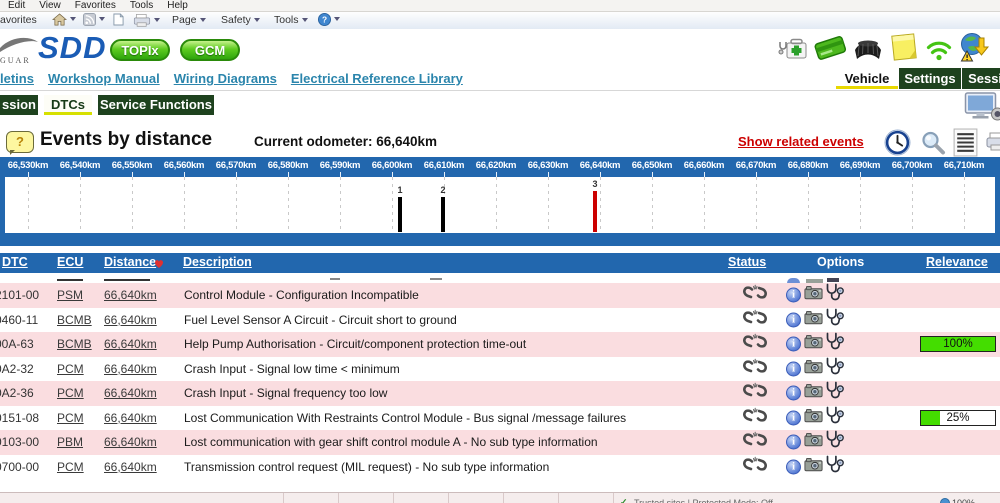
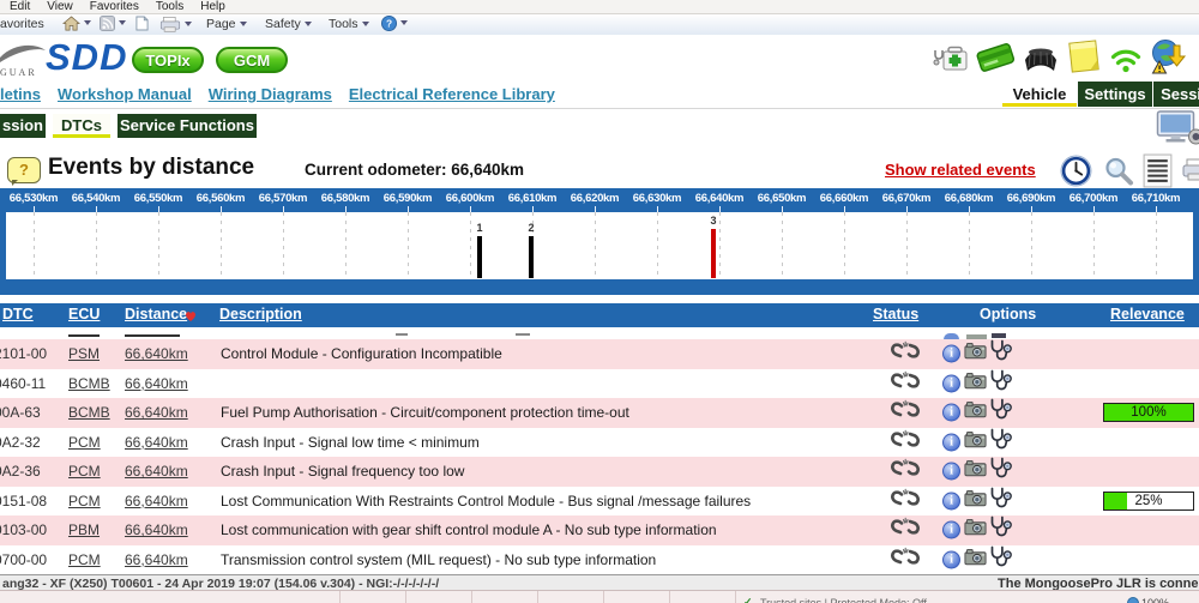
  Edit View Favorites Tools Help
  avorites
  Page
  Safety
  Tools
  GUAR
  SDD
  TOPIx
  GCM
  letins Workshop Manual Wiring Diagrams Electrical Reference Library
  Vehicle
  Settings
  ssion
  DTCs
  Service Functions
  ?
  Events by distance
  Current odometer: 66,640km
  Show related events
  66,530km
  66,540km
  66,550km
  66,560km
  66,570km
  66,580km
  66,590km
  66,600km
  66,610km
  66,620km
  66,630km
  66,640km
  66,650km
  66,660km
  66,670km
  66,680km
  66,690km
  66,700km
  66,710km
  1
  2
  3
  DTC
  ECU
  Distance
  Description
  Status
  Options
  Relevance
  101-00
  PSM
  66,640km
  Control Module - Configuration Incompatible
  i
  460-11
  BCMB
  66,640km
- Fuel Level Sensor A Circuit - Circuit short to ground
  i
  0A-63
  BCMB
  66,640km
- Help Pump Authorisation - Circuit/component protection time-out
+ Fuel Pump Authorisation - Circuit/component protection time-out
  i
  100%
  A2-32
  PCM
  66,640km
  Crash Input - Signal low time < minimum
  i
  A2-36
  PCM
  66,640km
  Crash Input - Signal frequency too low
  i
  151-08
  PCM
  66,640km
  Lost Communication With Restraints Control Module - Bus signal /message failures
  i
  25%
  103-00
  PBM
  66,640km
  Lost communication with gear shift control module A - No sub type information
  i
  700-00
  PCM
  66,640km
- Transmission control request (MIL request) - No sub type information
+ Transmission control system (MIL request) - No sub type information
  i
+ ang32 - XF (X250) T00601 - 24 Apr 2019 19:07 (154.06 v.304) - NGI:-/-/-/-/-/-/
+ The MongoosePro JLR is conne
  ✓
